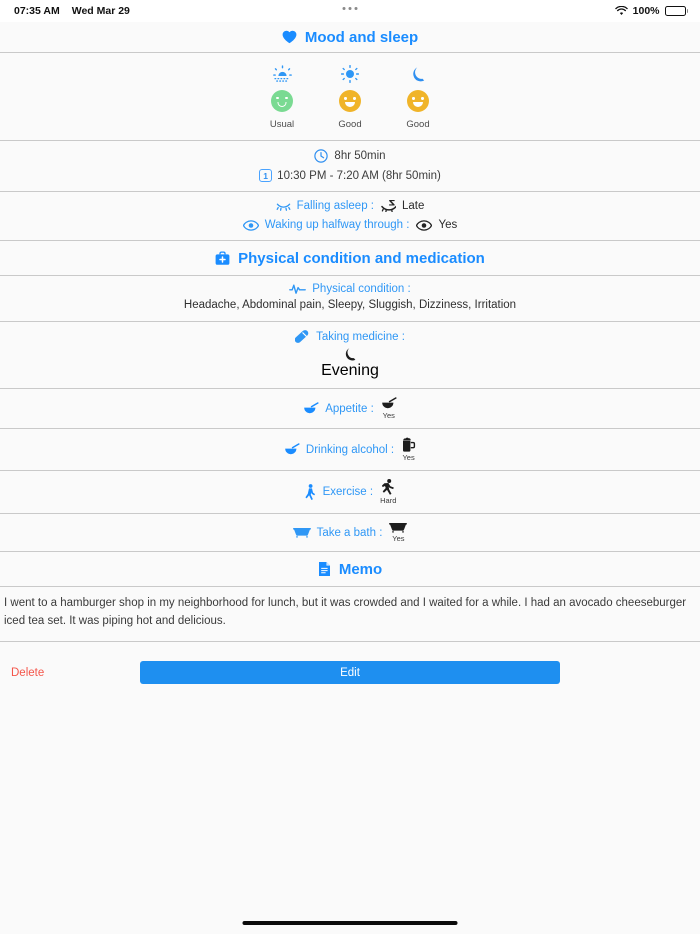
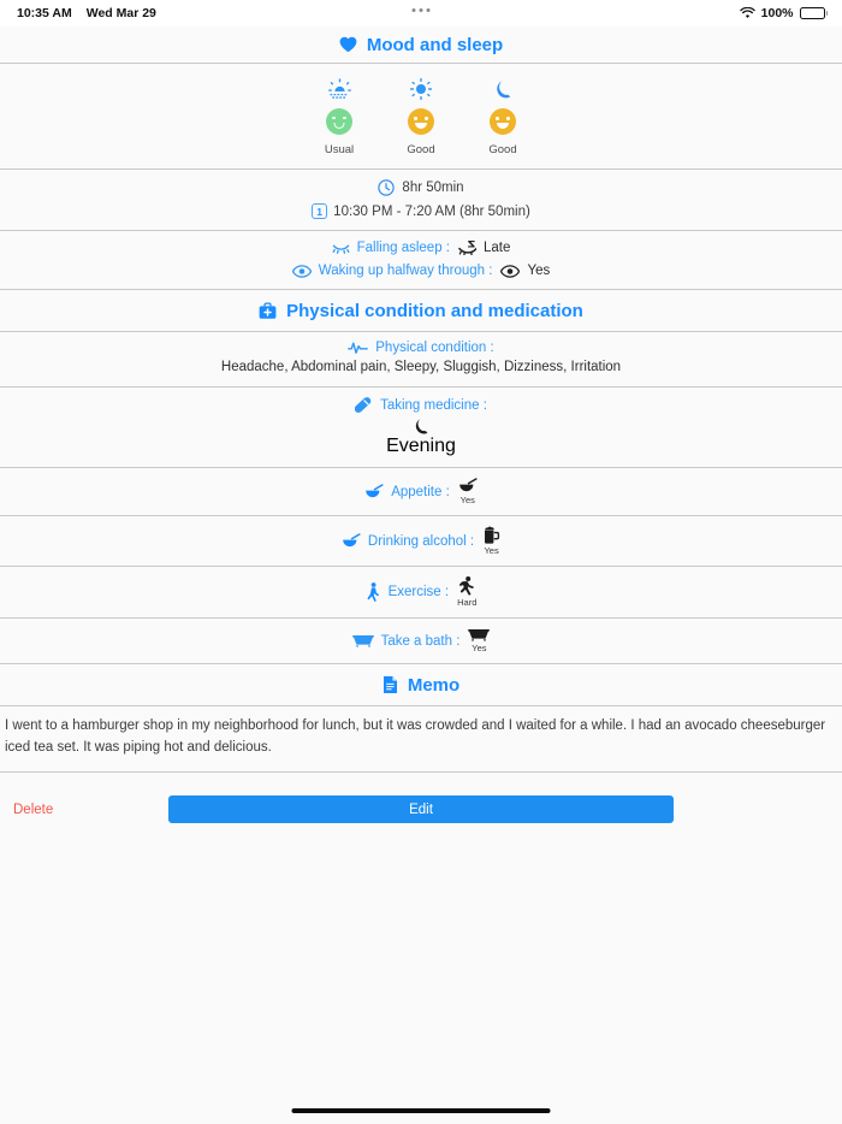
- 07:35 AM
+ 10:35 AM
  Wed Mar 29
  100%
  Mood and sleep
  Usual
  Good
  Good
  8hr 50min
  1
  10:30 PM - 7:20 AM (8hr 50min)
  Falling asleep :
  Late
  Waking up halfway through :
  Yes
  Physical condition and medication
  Physical condition :
  Headache, Abdominal pain, Sleepy, Sluggish, Dizziness, Irritation
  Taking medicine :
  Evening
  Appetite :
  Yes
  Drinking alcohol :
  Yes
  Exercise :
  Hard
  Take a bath :
  Yes
  Memo
  I went to a hamburger shop in my neighborhood for lunch, but it was crowded and I waited for a while. I had an avocado cheeseburger iced tea set. It was piping hot and delicious.
  Delete
  Edit
